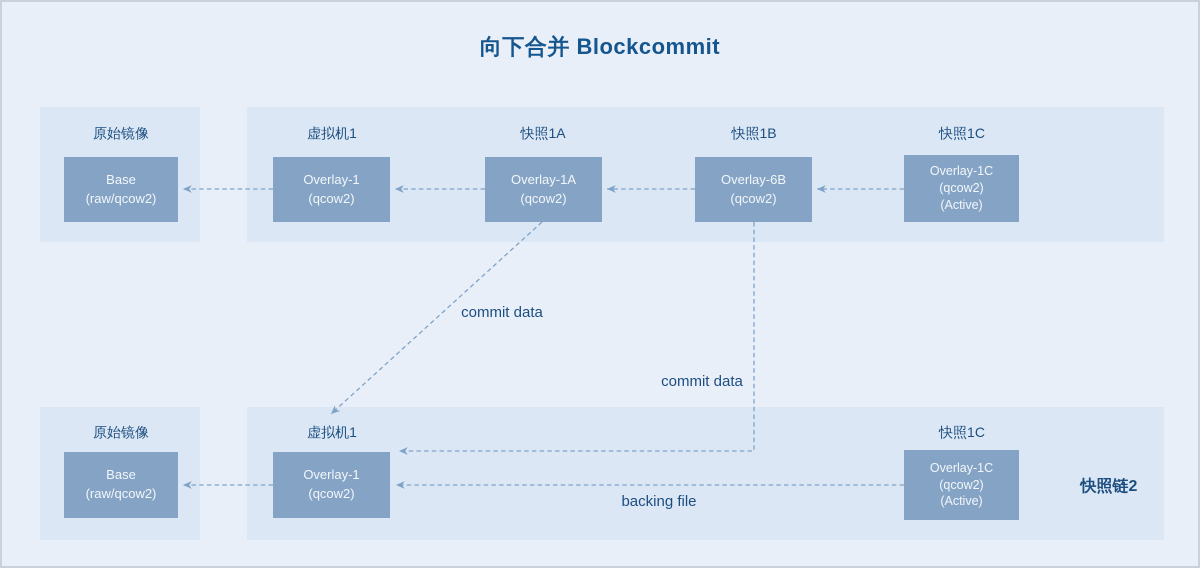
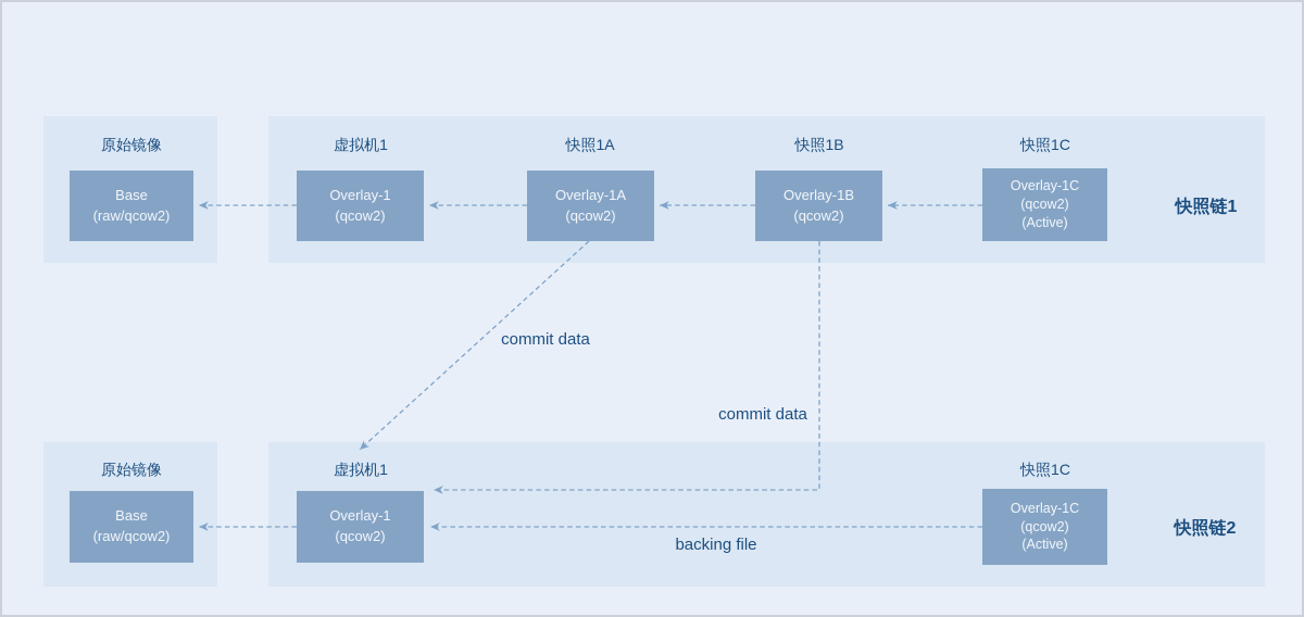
- 向下合并 Blockcommit
  原始镜像
  虚拟机1
  快照1A
  快照1B
  快照1C
+ 快照链1
  Base
  (raw/qcow2)
  Overlay-1
  (qcow2)
  Overlay-1A
  (qcow2)
- Overlay-6B
+ Overlay-1B
  (qcow2)
  Overlay-1C
  (qcow2)
  (Active)
  commit data
  commit data
  backing file
  原始镜像
  虚拟机1
  快照1C
  快照链2
  Base
  (raw/qcow2)
  Overlay-1
  (qcow2)
  Overlay-1C
  (qcow2)
  (Active)
